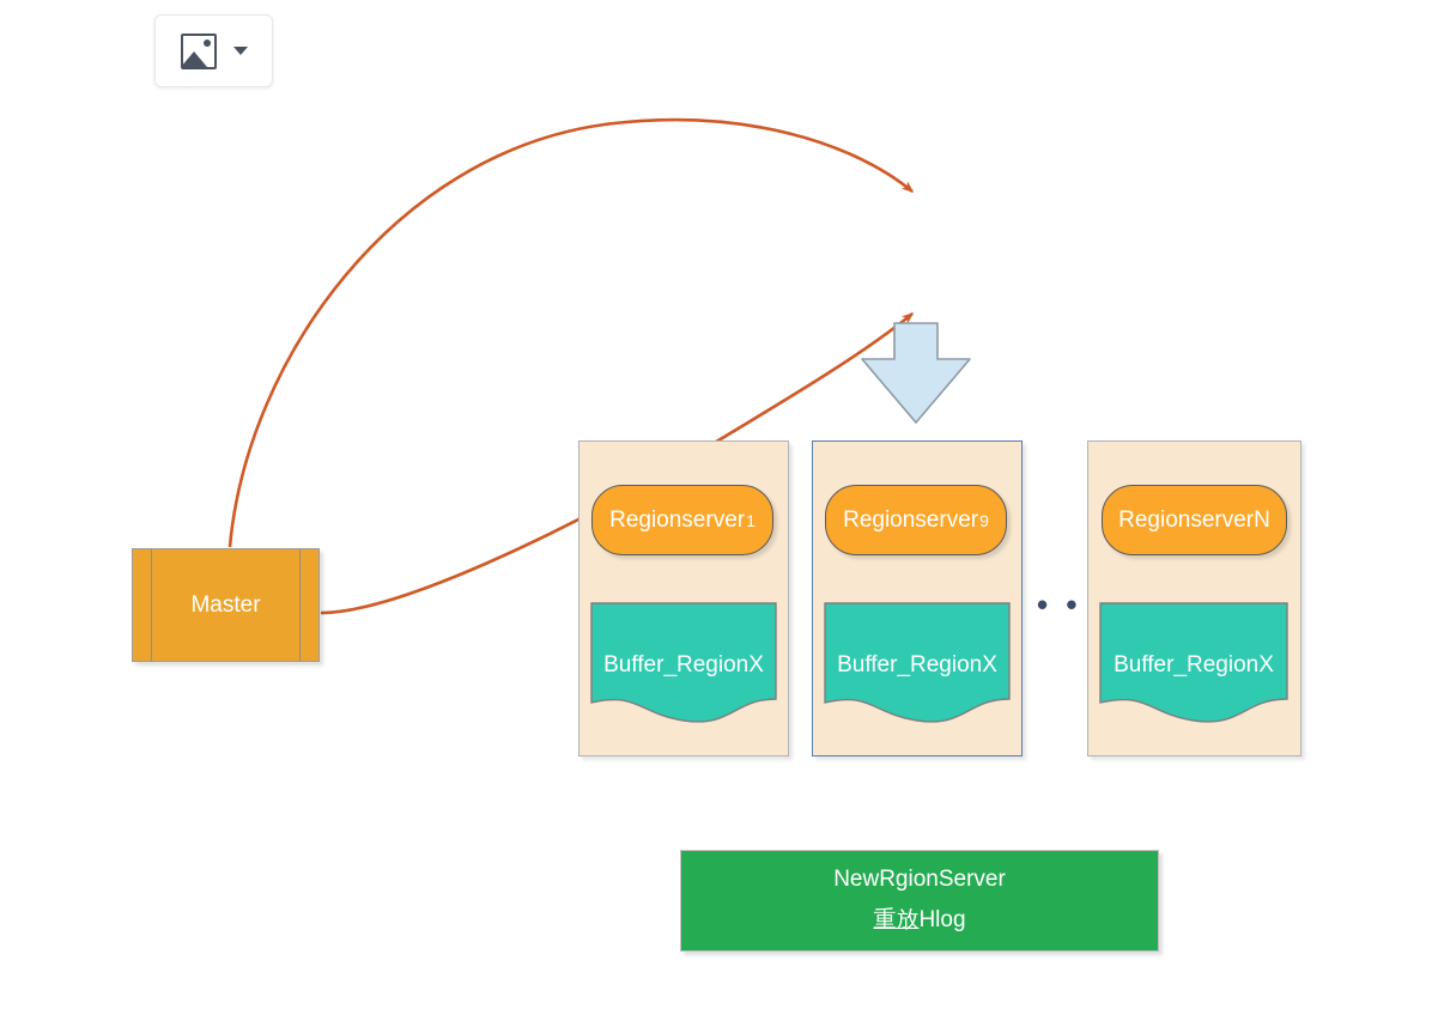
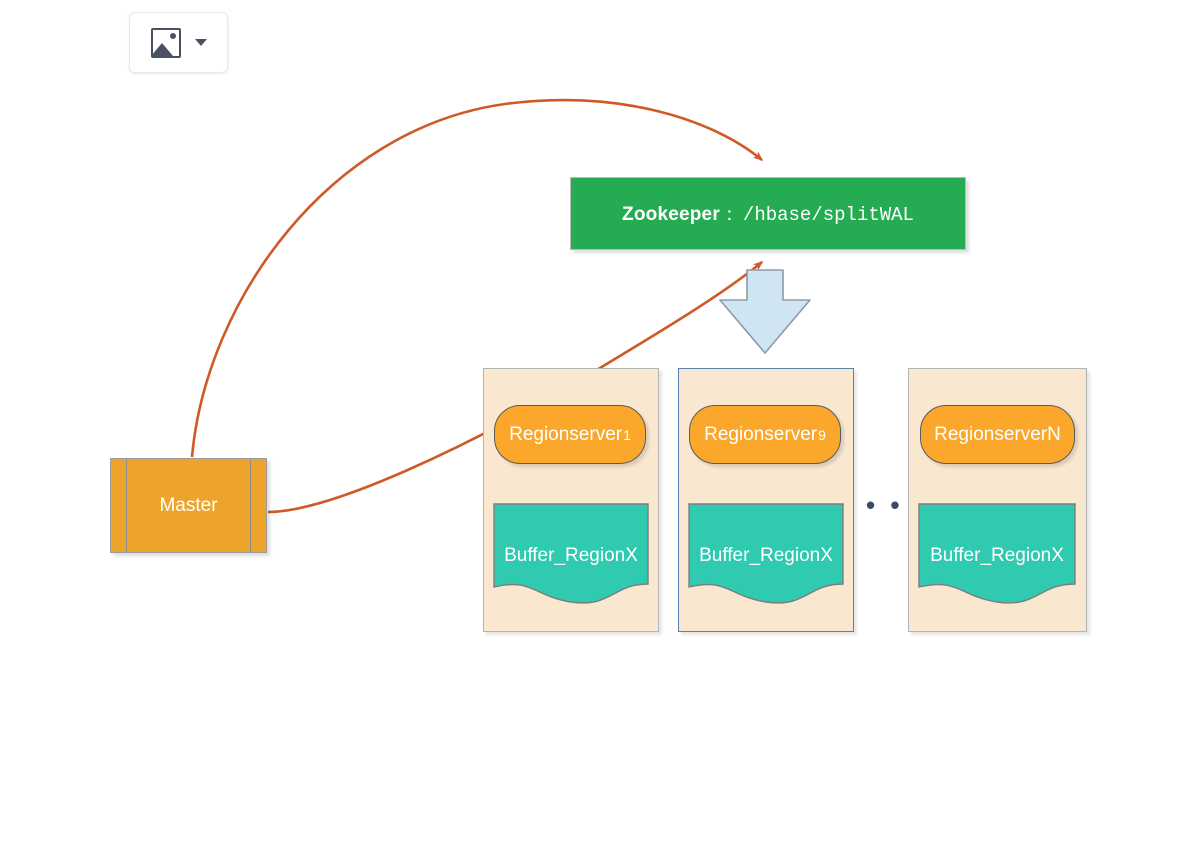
+ Zookeeper： /hbase/splitWAL
  Master
  Regionserver
  1
  Buffer_RegionX
  Regionserver
  9
  Buffer_RegionX
  Regionserver
  N
  Buffer_RegionX
- NewRgionServer
- 重放Hlog
